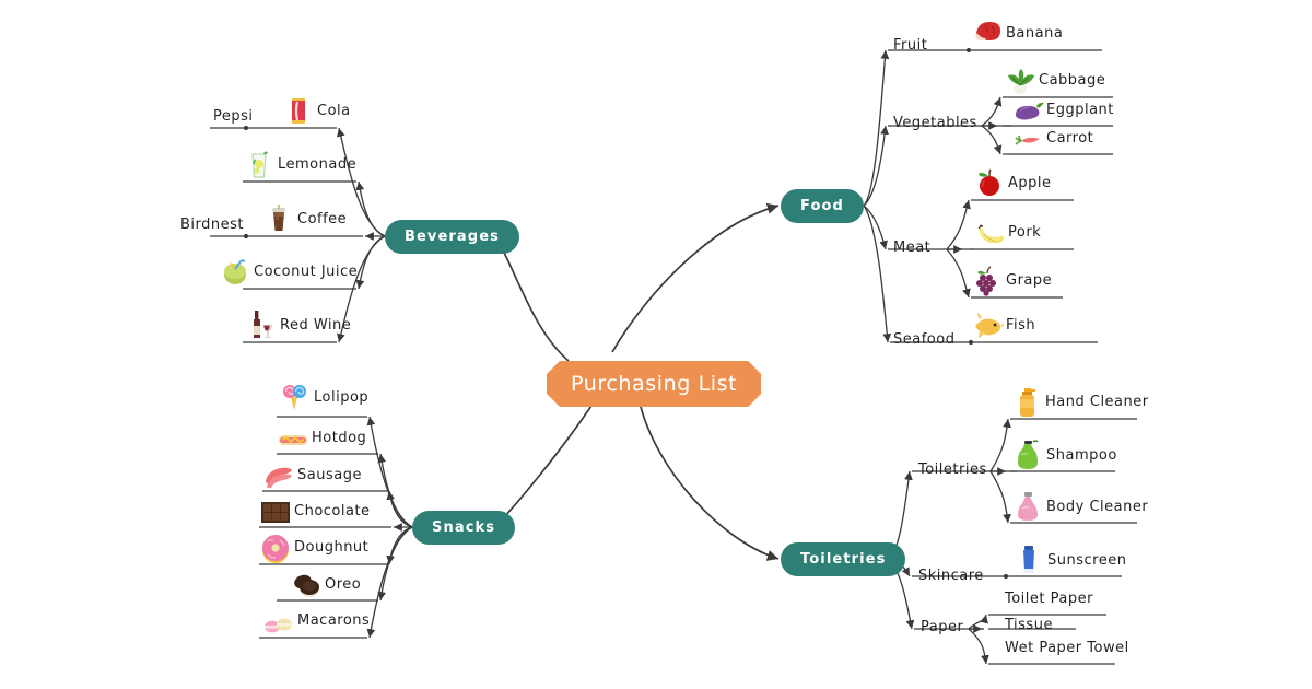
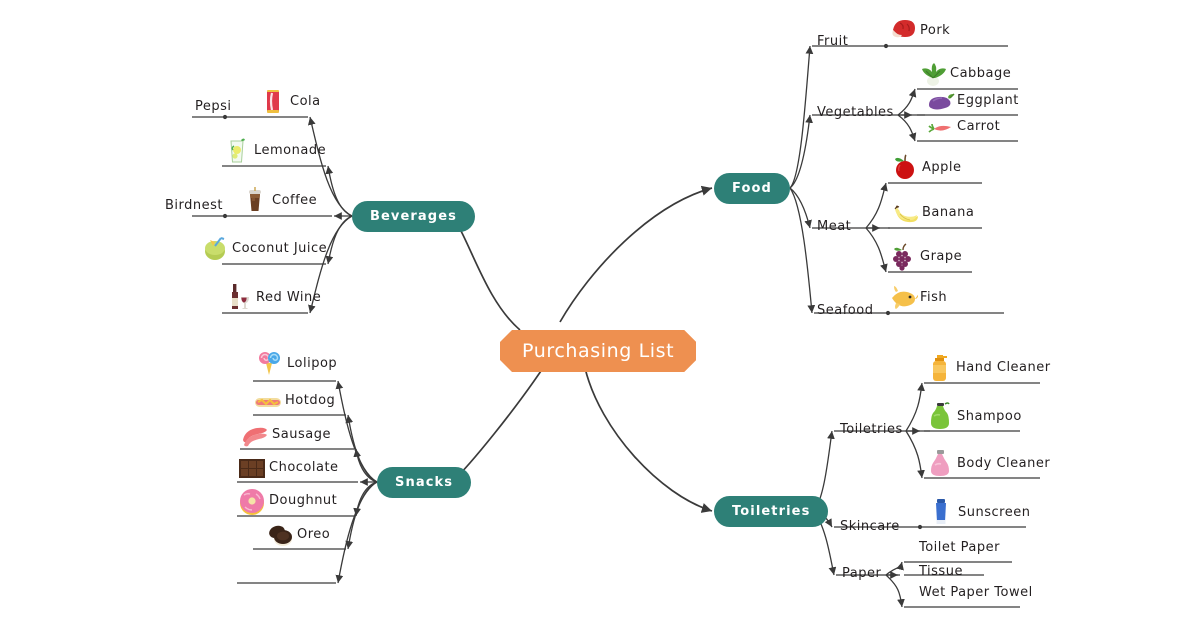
  Purchasing List
  Beverages
  Food
  Snacks
  Toiletries
  Pepsi
  Birdnest
  Fruit
  Vegetables
  Meat
  Seafood
  Toiletries
  Skincare
  Paper
  Cola
  Lemonade
  Coffee
  Coconut Juice
  Red Wine
- Banana
+ Pork
  Cabbage
  Eggplant
  Carrot
  Apple
- Pork
+ Banana
  Grape
  Fish
  Lolipop
  Hotdog
  Sausage
  Chocolate
  Doughnut
  Oreo
- Macarons
  Hand Cleaner
  Shampoo
  Body Cleaner
  Sunscreen
  Toilet Paper
  Tissue
  Wet Paper Towel
